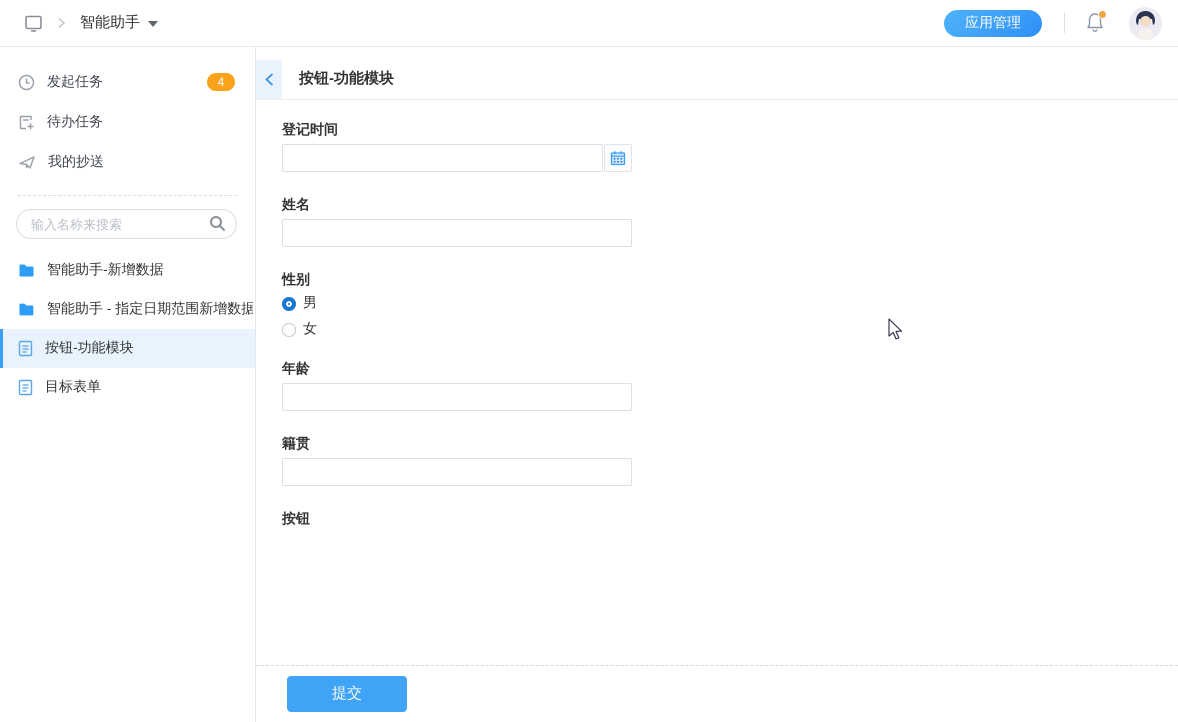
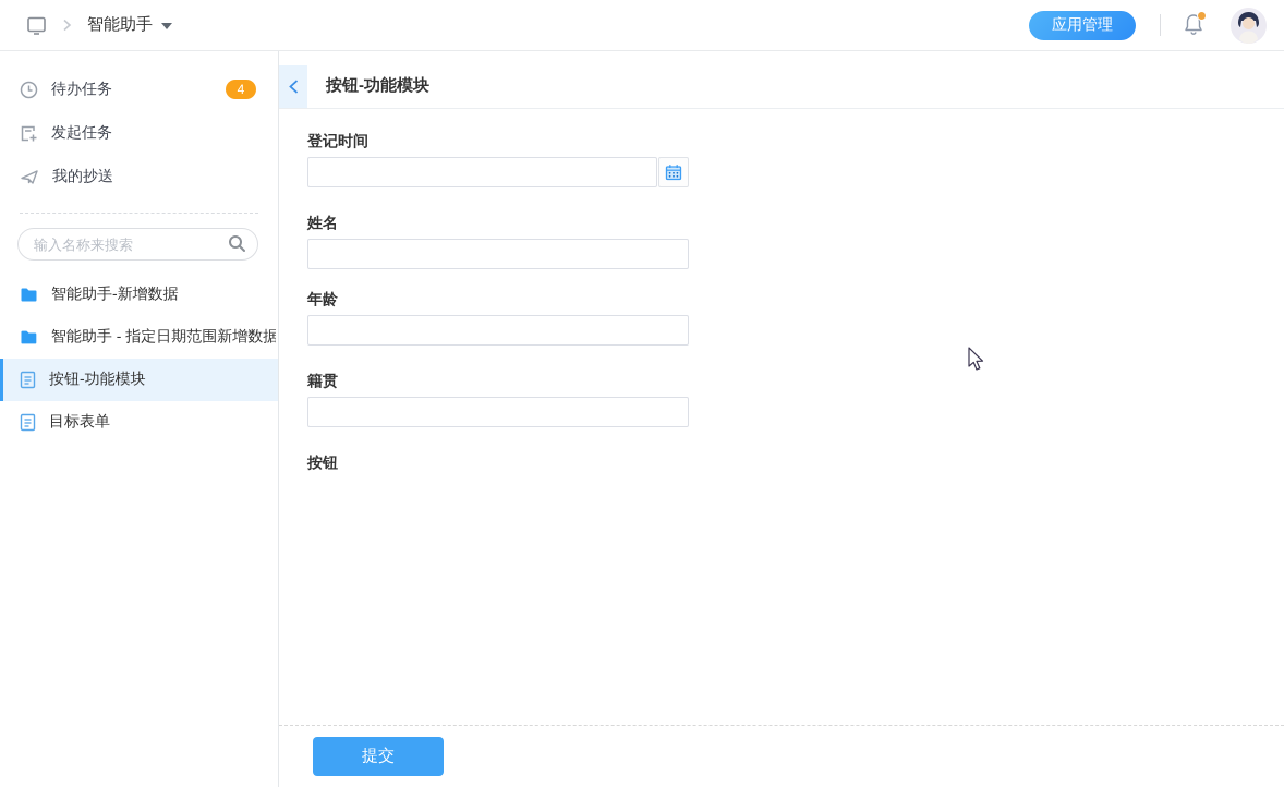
  智能助手
  应用管理
- 发起任务
+ 待办任务
  4
- 待办任务
+ 发起任务
  我的抄送
  输入名称来搜索
  智能助手-新增数据
  智能助手 - 指定日期范围新增数据
  按钮-功能模块
  目标表单
  按钮-功能模块
  登记时间
  姓名
- 性别
- 男
- 女
  年龄
  籍贯
  按钮
  提交
